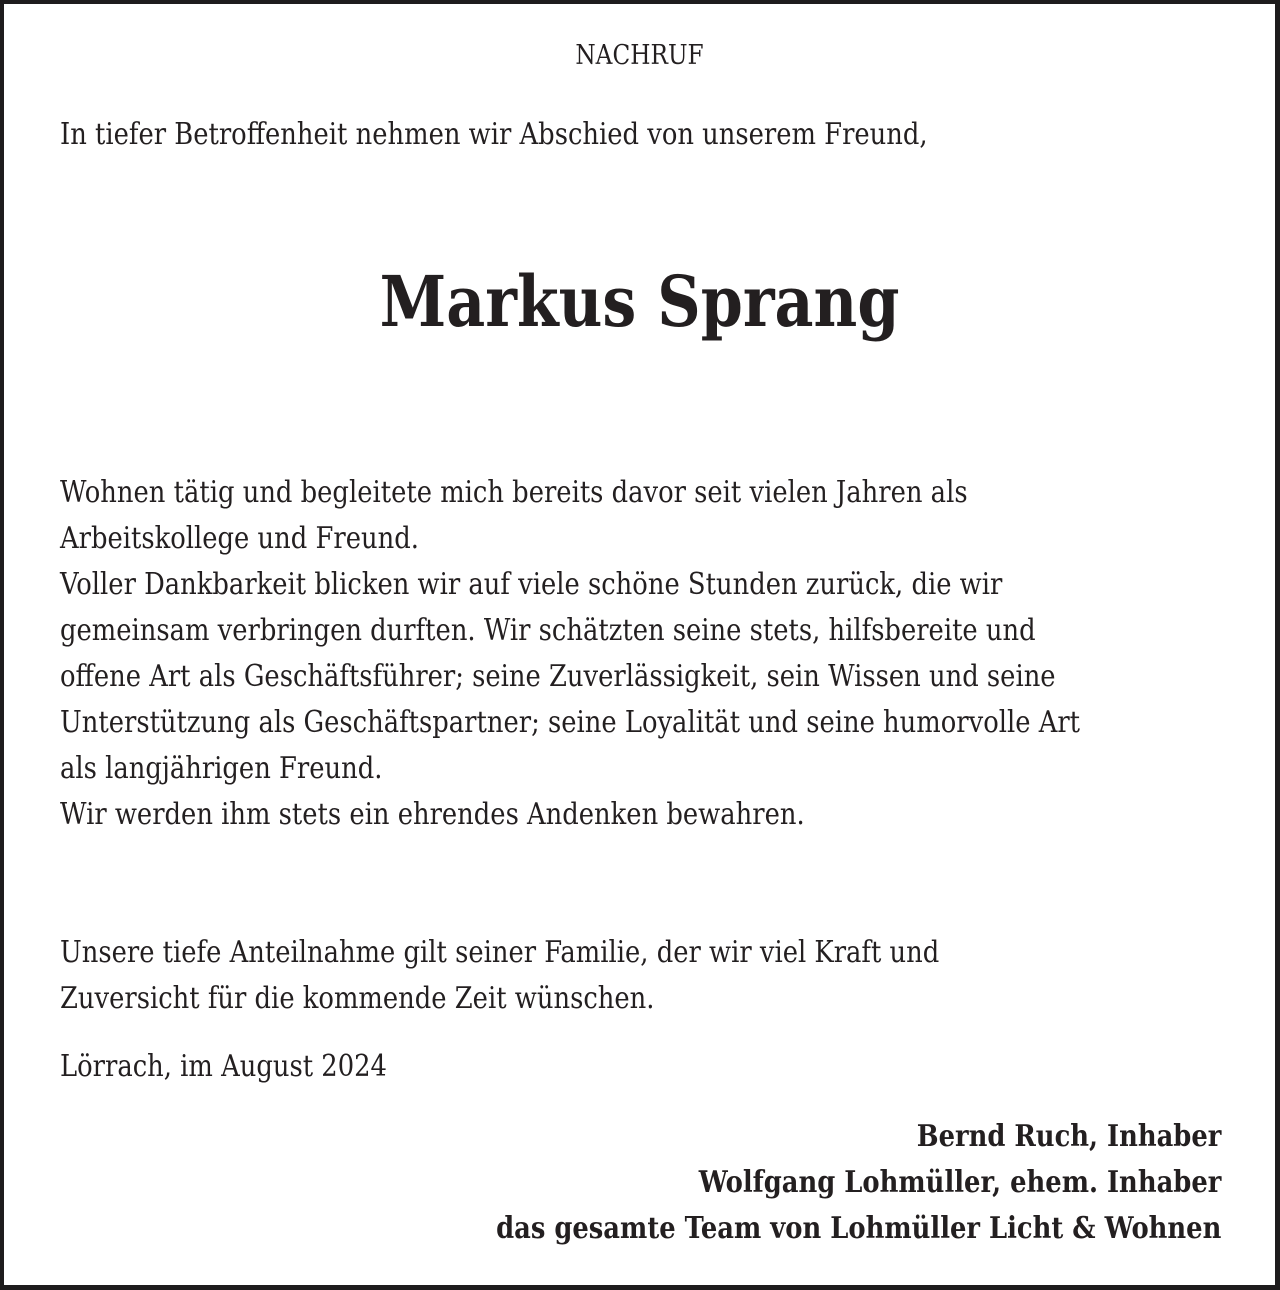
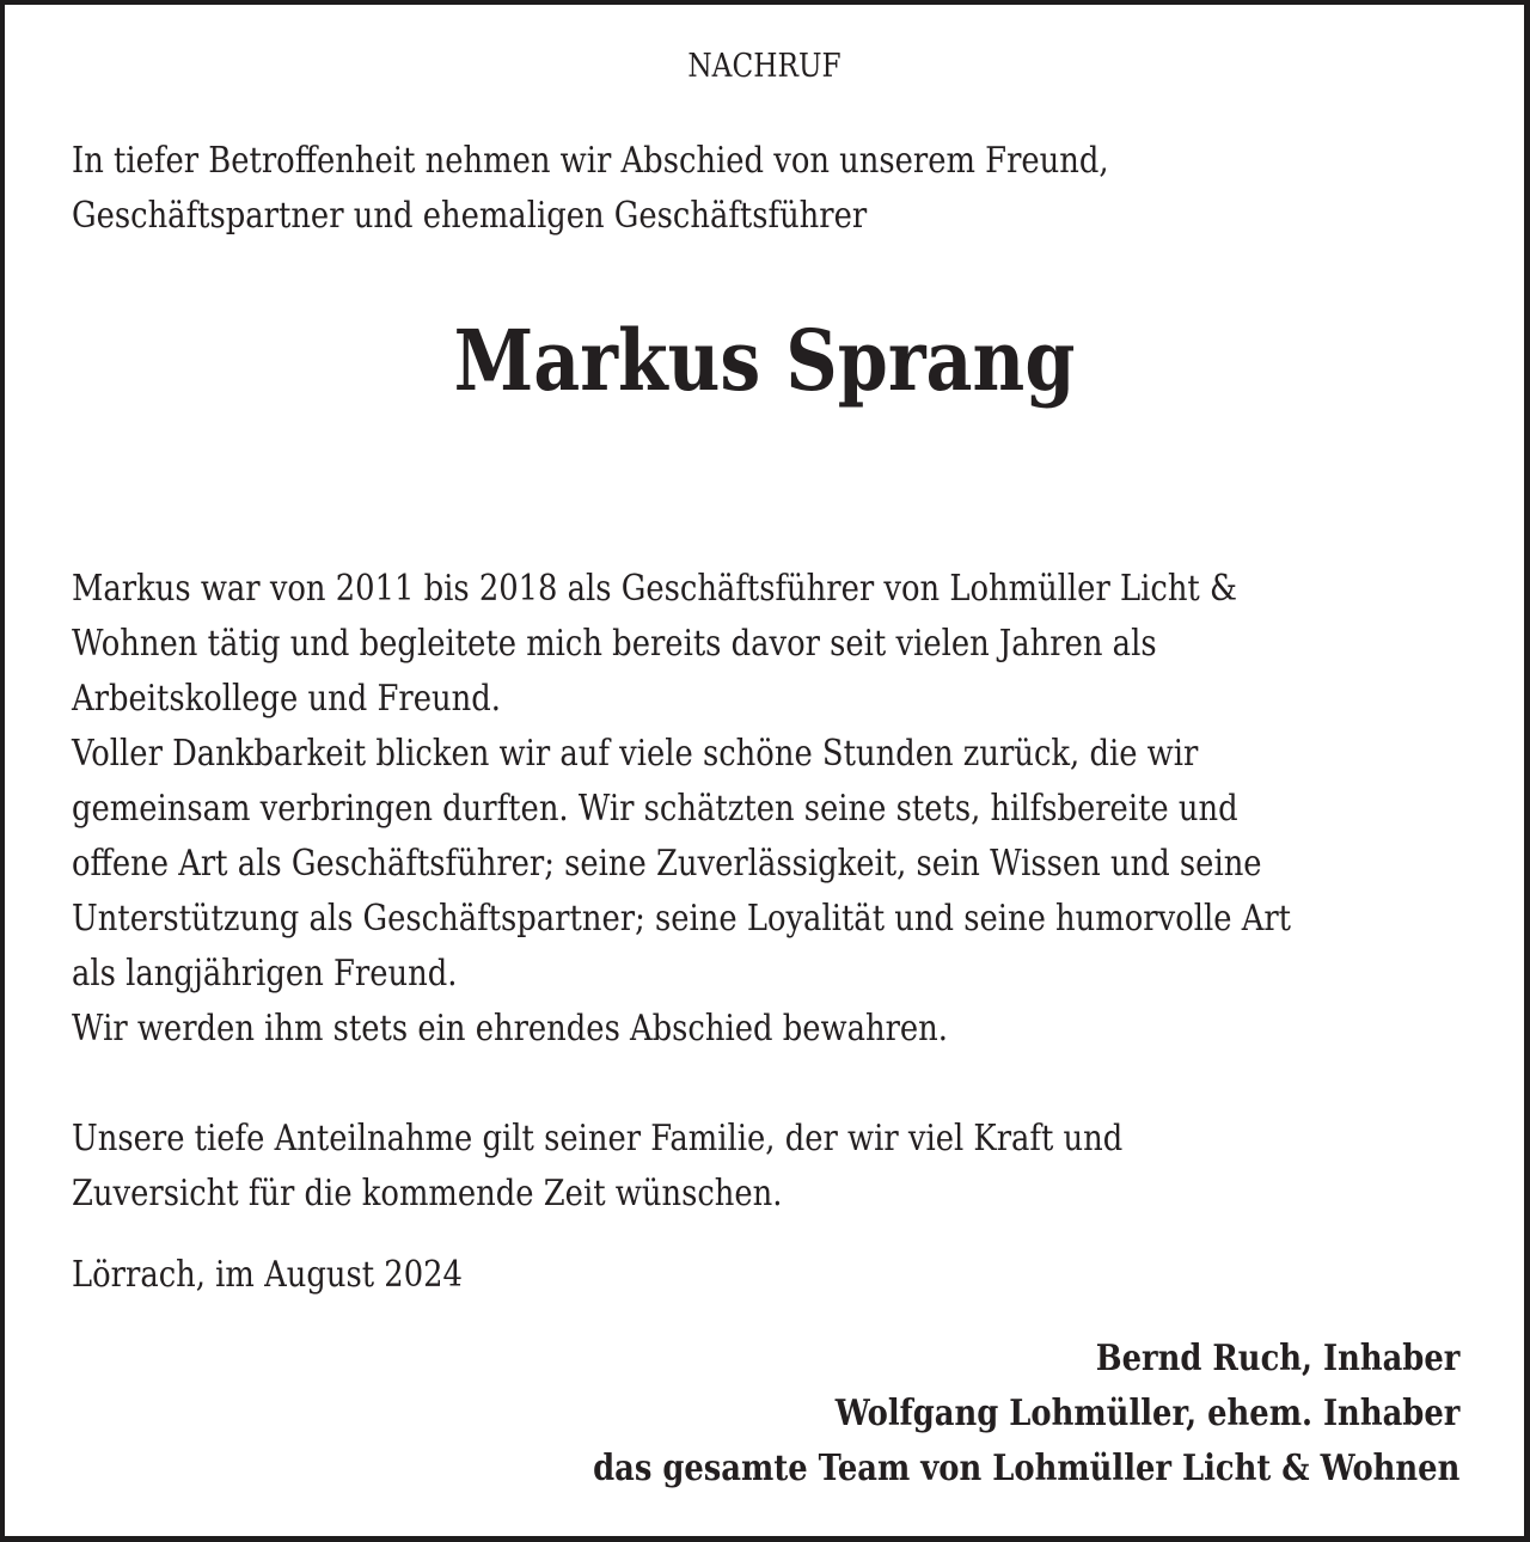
  NACHRUF
  In tiefer Betroffenheit nehmen wir Abschied von unserem Freund,
+ Geschäftspartner und ehemaligen Geschäftsführer
  Markus Sprang
+ Markus war von 2011 bis 2018 als Geschäftsführer von Lohmüller Licht &
  Wohnen tätig und begleitete mich bereits davor seit vielen Jahren als
  Arbeitskollege und Freund.
  Voller Dankbarkeit blicken wir auf viele schöne Stunden zurück, die wir
  gemeinsam verbringen durften. Wir schätzten seine stets, hilfsbereite und
  offene Art als Geschäftsführer; seine Zuverlässigkeit, sein Wissen und seine
  Unterstützung als Geschäftspartner; seine Loyalität und seine humorvolle Art
  als langjährigen Freund.
- Wir werden ihm stets ein ehrendes Andenken bewahren.
+ Wir werden ihm stets ein ehrendes Abschied bewahren.
  Unsere tiefe Anteilnahme gilt seiner Familie, der wir viel Kraft und
  Zuversicht für die kommende Zeit wünschen.
  Lörrach, im August 2024
  Bernd Ruch, Inhaber
  Wolfgang Lohmüller, ehem. Inhaber
  das gesamte Team von Lohmüller Licht & Wohnen
